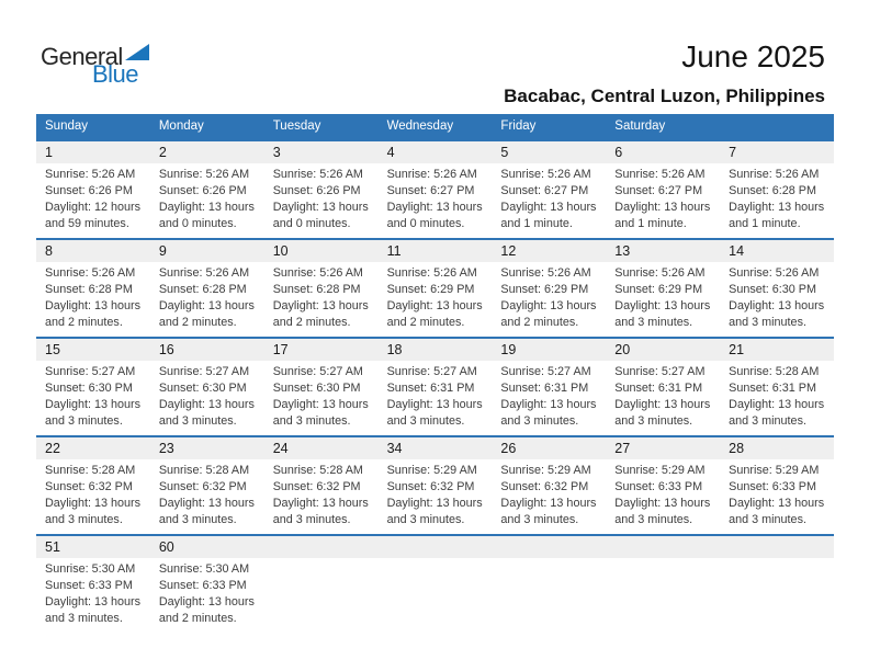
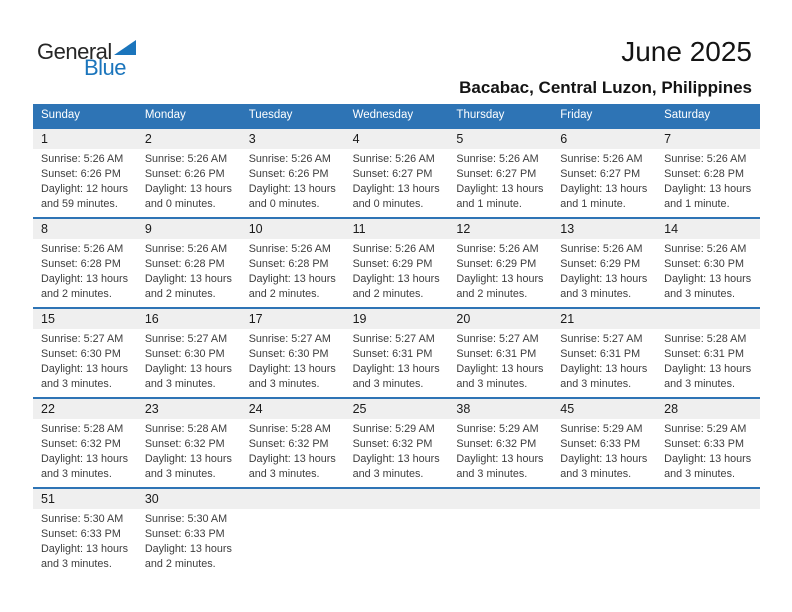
  General
  Blue
  June 2025
  Bacabac, Central Luzon, Philippines
  Sunday
  Monday
  Tuesday
  Wednesday
+ Thursday
  Friday
  Saturday
  1
  2
  3
  4
  5
  6
  7
  Sunrise: 5:26 AM
  Sunset: 6:26 PM
  Daylight: 12 hours
  and 59 minutes.
  Sunrise: 5:26 AM
  Sunset: 6:26 PM
  Daylight: 13 hours
  and 0 minutes.
  Sunrise: 5:26 AM
  Sunset: 6:26 PM
  Daylight: 13 hours
  and 0 minutes.
  Sunrise: 5:26 AM
  Sunset: 6:27 PM
  Daylight: 13 hours
  and 0 minutes.
  Sunrise: 5:26 AM
  Sunset: 6:27 PM
  Daylight: 13 hours
  and 1 minute.
  Sunrise: 5:26 AM
  Sunset: 6:27 PM
  Daylight: 13 hours
  and 1 minute.
  Sunrise: 5:26 AM
  Sunset: 6:28 PM
  Daylight: 13 hours
  and 1 minute.
  8
  9
  10
  11
  12
  13
  14
  Sunrise: 5:26 AM
  Sunset: 6:28 PM
  Daylight: 13 hours
  and 2 minutes.
  Sunrise: 5:26 AM
  Sunset: 6:28 PM
  Daylight: 13 hours
  and 2 minutes.
  Sunrise: 5:26 AM
  Sunset: 6:28 PM
  Daylight: 13 hours
  and 2 minutes.
  Sunrise: 5:26 AM
  Sunset: 6:29 PM
  Daylight: 13 hours
  and 2 minutes.
  Sunrise: 5:26 AM
  Sunset: 6:29 PM
  Daylight: 13 hours
  and 2 minutes.
  Sunrise: 5:26 AM
  Sunset: 6:29 PM
  Daylight: 13 hours
  and 3 minutes.
  Sunrise: 5:26 AM
  Sunset: 6:30 PM
  Daylight: 13 hours
  and 3 minutes.
  15
  16
  17
- 18
  19
  20
  21
  Sunrise: 5:27 AM
  Sunset: 6:30 PM
  Daylight: 13 hours
  and 3 minutes.
  Sunrise: 5:27 AM
  Sunset: 6:30 PM
  Daylight: 13 hours
  and 3 minutes.
  Sunrise: 5:27 AM
  Sunset: 6:30 PM
  Daylight: 13 hours
  and 3 minutes.
  Sunrise: 5:27 AM
  Sunset: 6:31 PM
  Daylight: 13 hours
  and 3 minutes.
  Sunrise: 5:27 AM
  Sunset: 6:31 PM
  Daylight: 13 hours
  and 3 minutes.
  Sunrise: 5:27 AM
  Sunset: 6:31 PM
  Daylight: 13 hours
  and 3 minutes.
  Sunrise: 5:28 AM
  Sunset: 6:31 PM
  Daylight: 13 hours
  and 3 minutes.
  22
  23
  24
- 34
+ 25
- 26
+ 38
- 27
+ 45
  28
  Sunrise: 5:28 AM
  Sunset: 6:32 PM
  Daylight: 13 hours
  and 3 minutes.
  Sunrise: 5:28 AM
  Sunset: 6:32 PM
  Daylight: 13 hours
  and 3 minutes.
  Sunrise: 5:28 AM
  Sunset: 6:32 PM
  Daylight: 13 hours
  and 3 minutes.
  Sunrise: 5:29 AM
  Sunset: 6:32 PM
  Daylight: 13 hours
  and 3 minutes.
  Sunrise: 5:29 AM
  Sunset: 6:32 PM
  Daylight: 13 hours
  and 3 minutes.
  Sunrise: 5:29 AM
  Sunset: 6:33 PM
  Daylight: 13 hours
  and 3 minutes.
  Sunrise: 5:29 AM
  Sunset: 6:33 PM
  Daylight: 13 hours
  and 3 minutes.
  51
- 60
+ 30
  Sunrise: 5:30 AM
  Sunset: 6:33 PM
  Daylight: 13 hours
  and 3 minutes.
  Sunrise: 5:30 AM
  Sunset: 6:33 PM
  Daylight: 13 hours
  and 2 minutes.
